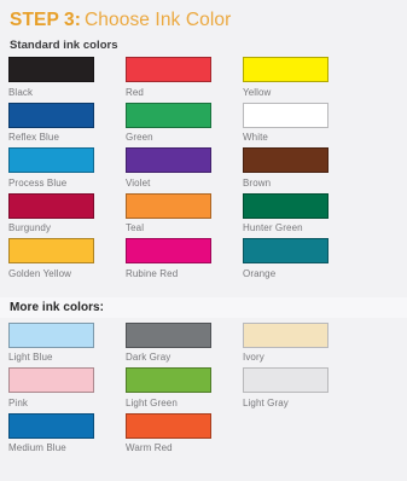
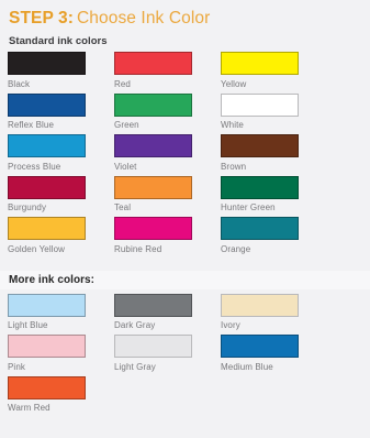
  STEP 3: Choose Ink Color
  Standard ink colors
  Black
  Red
  Yellow
  Reflex Blue
  Green
  White
  Process Blue
  Violet
  Brown
  Burgundy
  Teal
  Hunter Green
  Golden Yellow
  Rubine Red
  Orange
  More ink colors:
  Light Blue
  Dark Gray
  Ivory
  Pink
- Light Green
  Light Gray
  Medium Blue
  Warm Red
